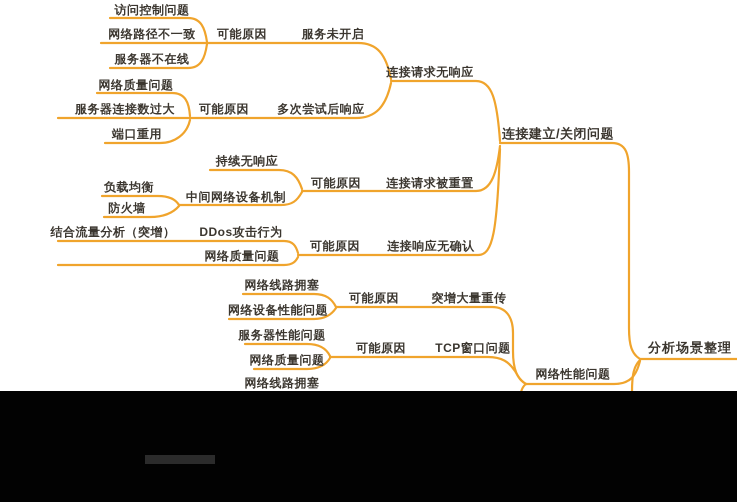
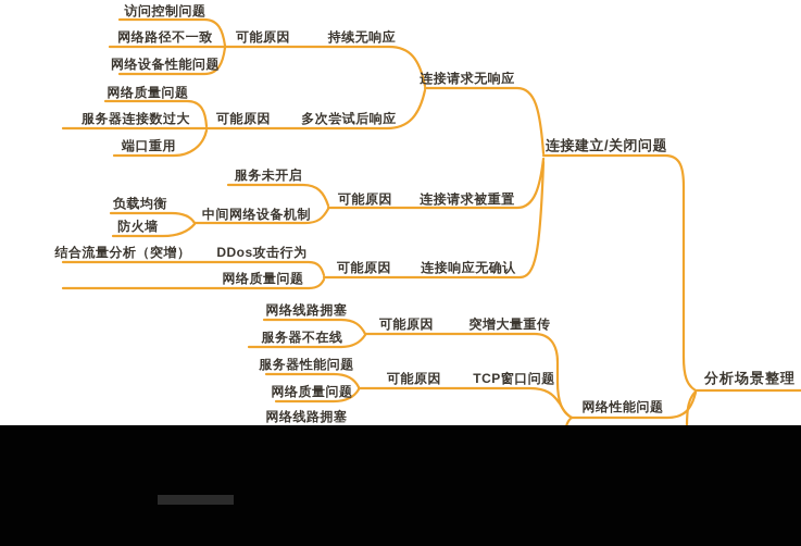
  分析场景整理
  连接建立/关闭问题
  网络性能问题
  连接请求无响应
  可能原因
- 服务未开启
+ 持续无响应
  访问控制问题
  网络路径不一致
- 服务器不在线
+ 网络设备性能问题
  可能原因
  多次尝试后响应
  网络质量问题
  服务器连接数过大
  端口重用
  连接请求被重置
  可能原因
- 持续无响应
+ 服务未开启
  中间网络设备机制
  负载均衡
  防火墙
  连接响应无确认
  可能原因
  DDos攻击行为
  结合流量分析（突增）
  网络质量问题
  可能原因
  突增大量重传
  网络线路拥塞
- 网络设备性能问题
+ 服务器不在线
  可能原因
  TCP窗口问题
  服务器性能问题
  网络质量问题
  网络线路拥塞
